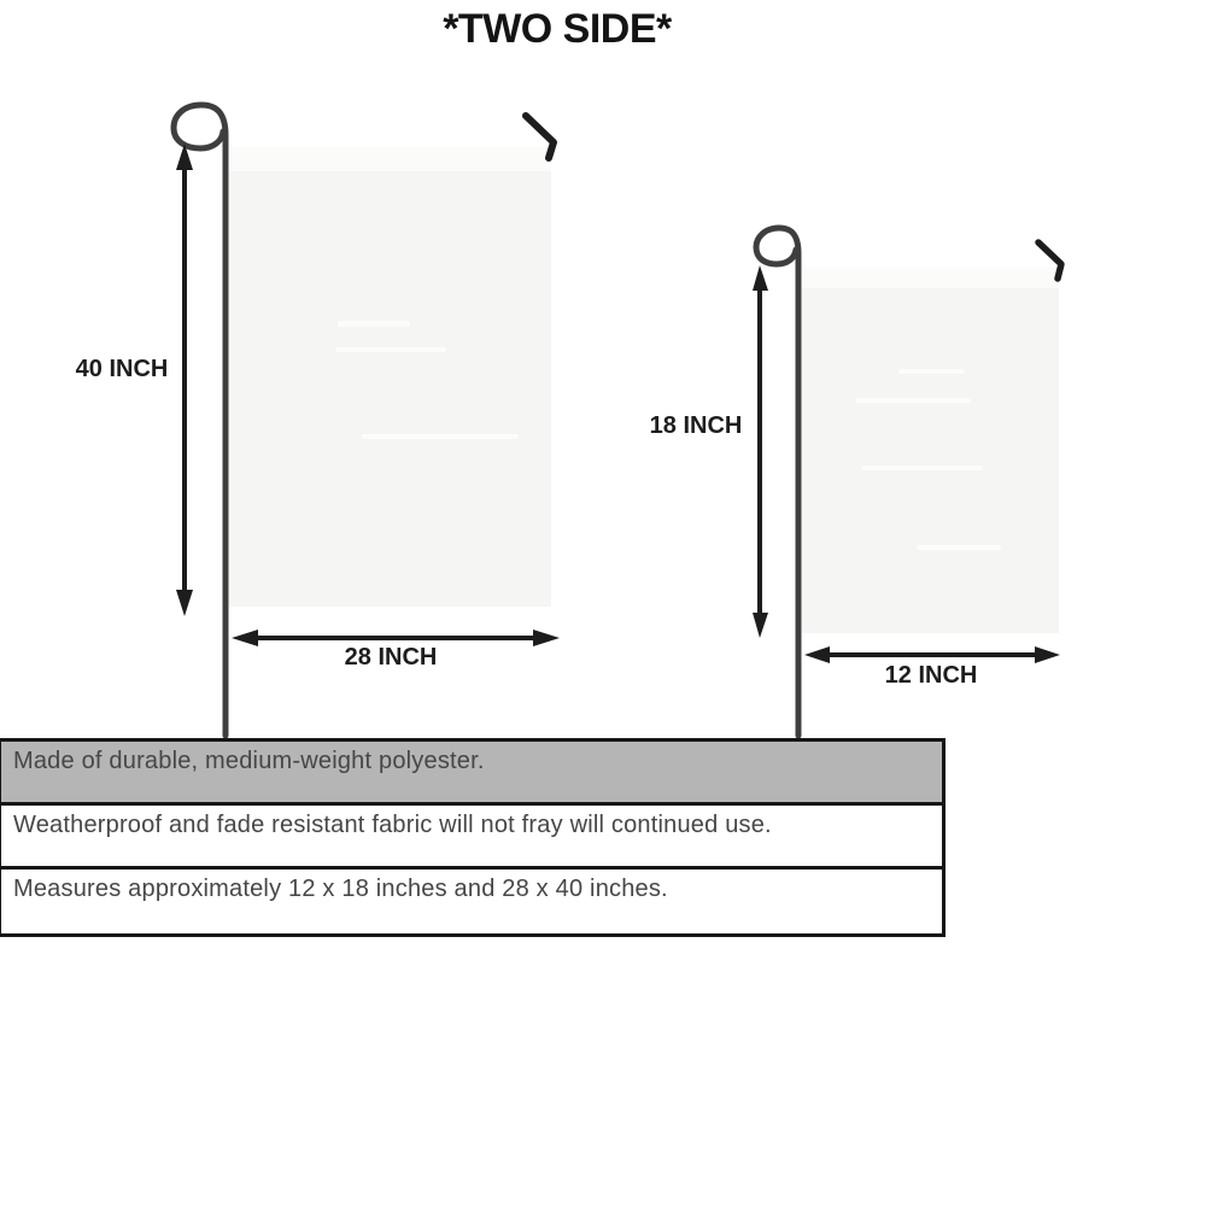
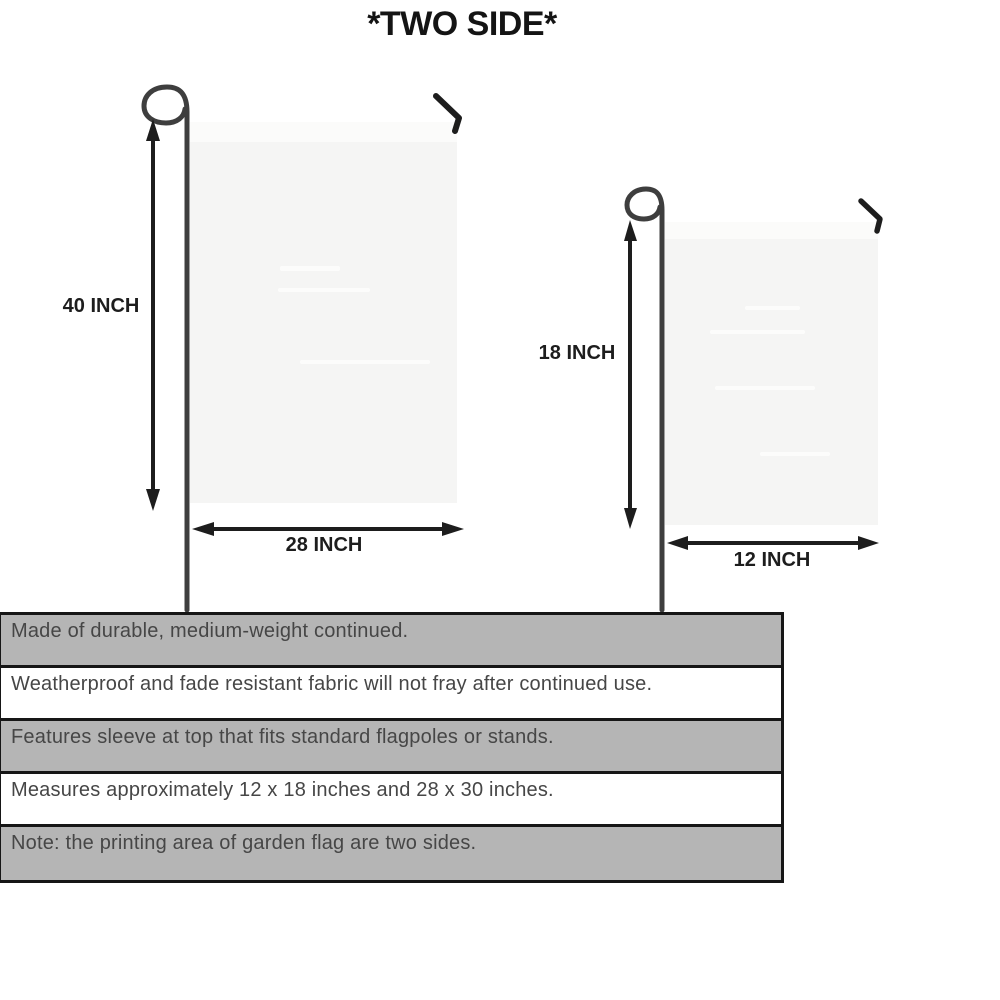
  *TWO SIDE*
  40 INCH
  28 INCH
  18 INCH
  12 INCH
- Made of durable, medium-weight polyester.
+ Made of durable, medium-weight continued.
- Weatherproof and fade resistant fabric will not fray will continued use.
+ Weatherproof and fade resistant fabric will not fray after continued use.
+ Features sleeve at top that fits standard flagpoles or stands.
- Measures approximately 12 x 18 inches and 28 x 40 inches.
+ Measures approximately 12 x 18 inches and 28 x 30 inches.
+ Note: the printing area of garden flag are two sides.
